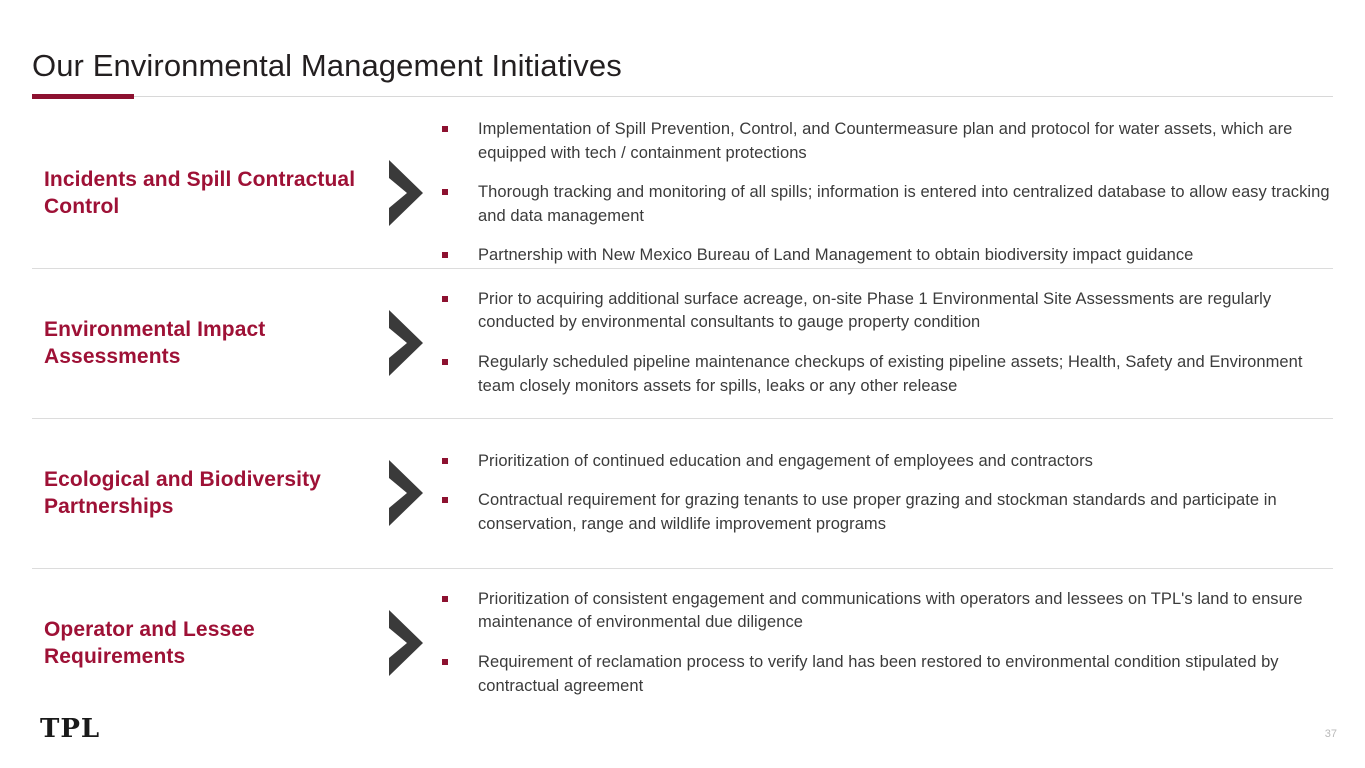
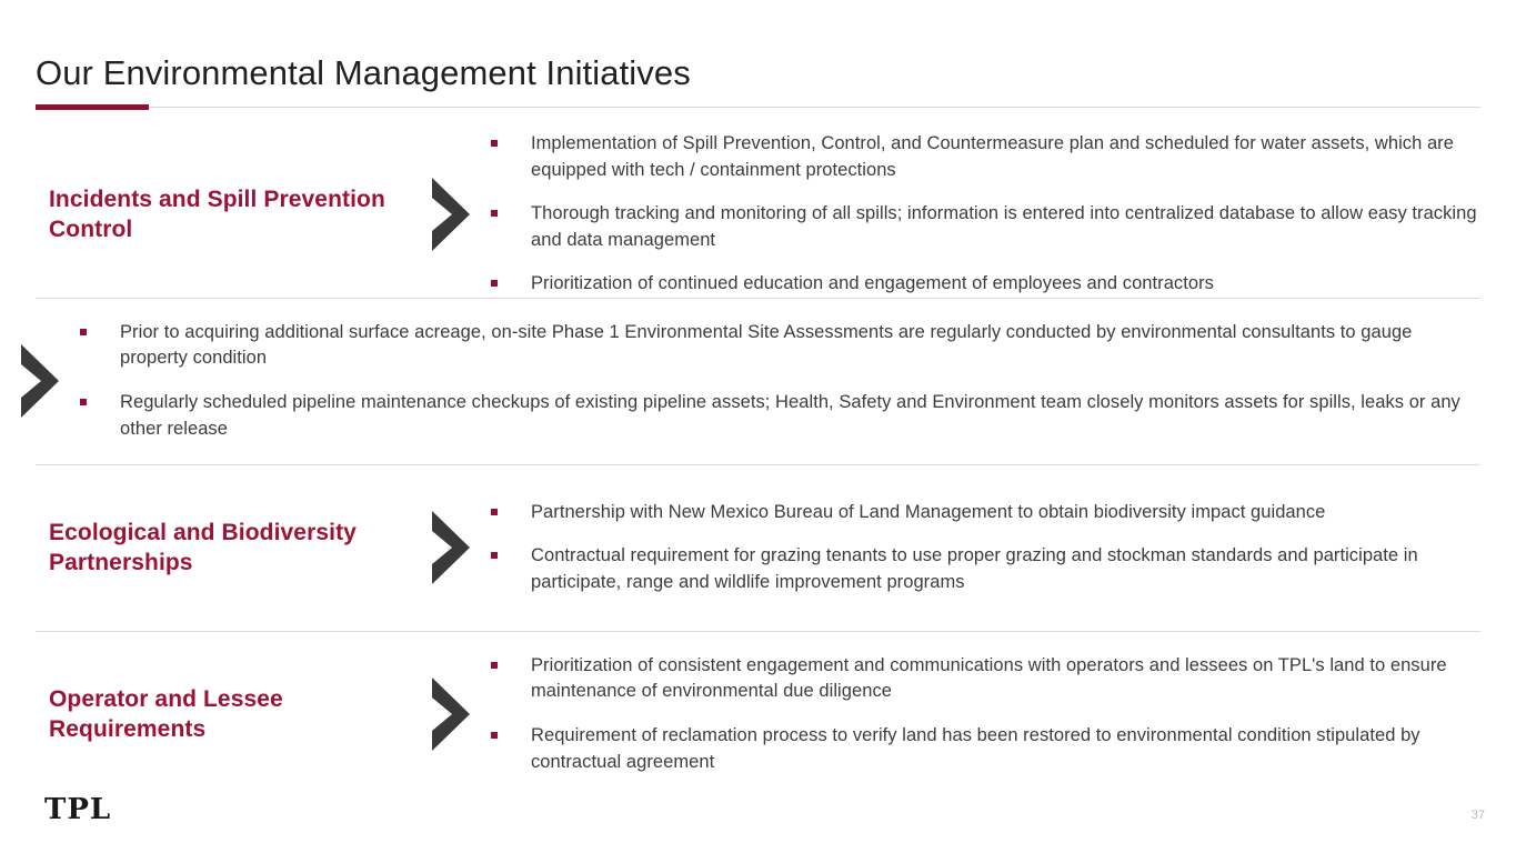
  Our Environmental Management Initiatives
- Incidents and Spill Contractual Control
+ Incidents and Spill Prevention Control
- Implementation of Spill Prevention, Control, and Countermeasure plan and protocol for water assets, which are equipped with tech / containment protections
+ Implementation of Spill Prevention, Control, and Countermeasure plan and scheduled for water assets, which are equipped with tech / containment protections
  Thorough tracking and monitoring of all spills; information is entered into centralized database to allow easy tracking and data management
- Partnership with New Mexico Bureau of Land Management to obtain biodiversity impact guidance
+ Prioritization of continued education and engagement of employees and contractors
- Environmental Impact Assessments
  Prior to acquiring additional surface acreage, on-site Phase 1 Environmental Site Assessments are regularly conducted by environmental consultants to gauge property condition
  Regularly scheduled pipeline maintenance checkups of existing pipeline assets; Health, Safety and Environment team closely monitors assets for spills, leaks or any other release
  Ecological and Biodiversity Partnerships
- Prioritization of continued education and engagement of employees and contractors
+ Partnership with New Mexico Bureau of Land Management to obtain biodiversity impact guidance
- Contractual requirement for grazing tenants to use proper grazing and stockman standards and participate in conservation, range and wildlife improvement programs
+ Contractual requirement for grazing tenants to use proper grazing and stockman standards and participate in participate, range and wildlife improvement programs
  Operator and Lessee Requirements
  Prioritization of consistent engagement and communications with operators and lessees on TPL's land to ensure maintenance of environmental due diligence
  Requirement of reclamation process to verify land has been restored to environmental condition stipulated by contractual agreement
  TPL
  37
